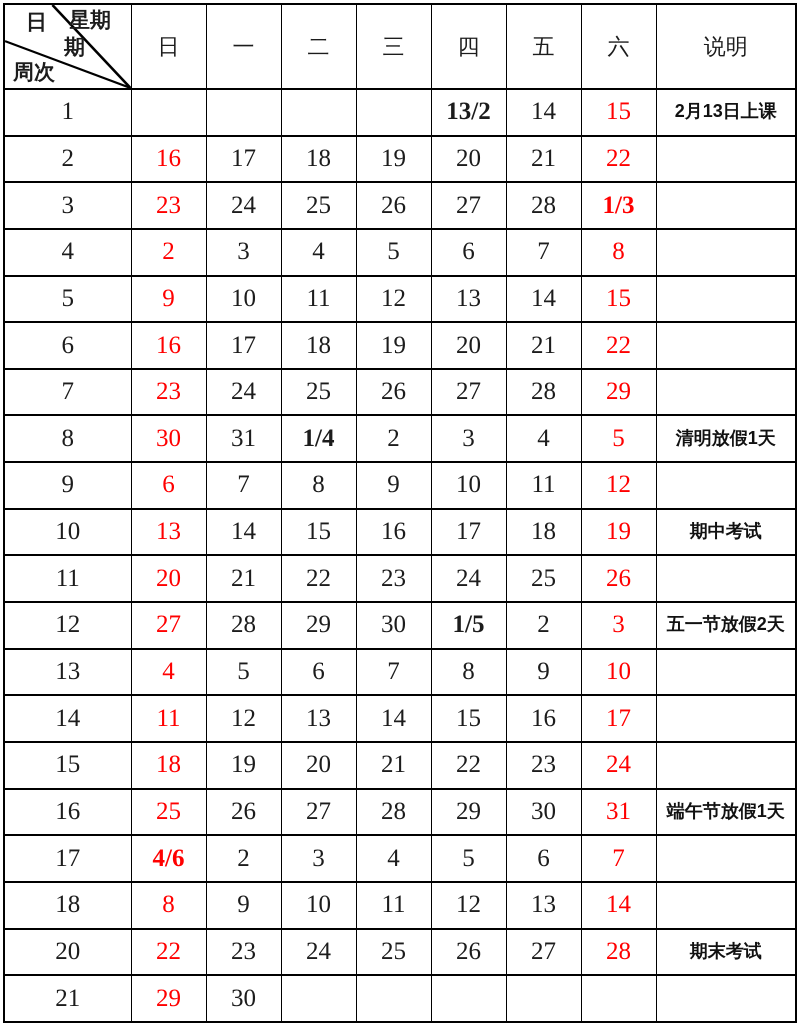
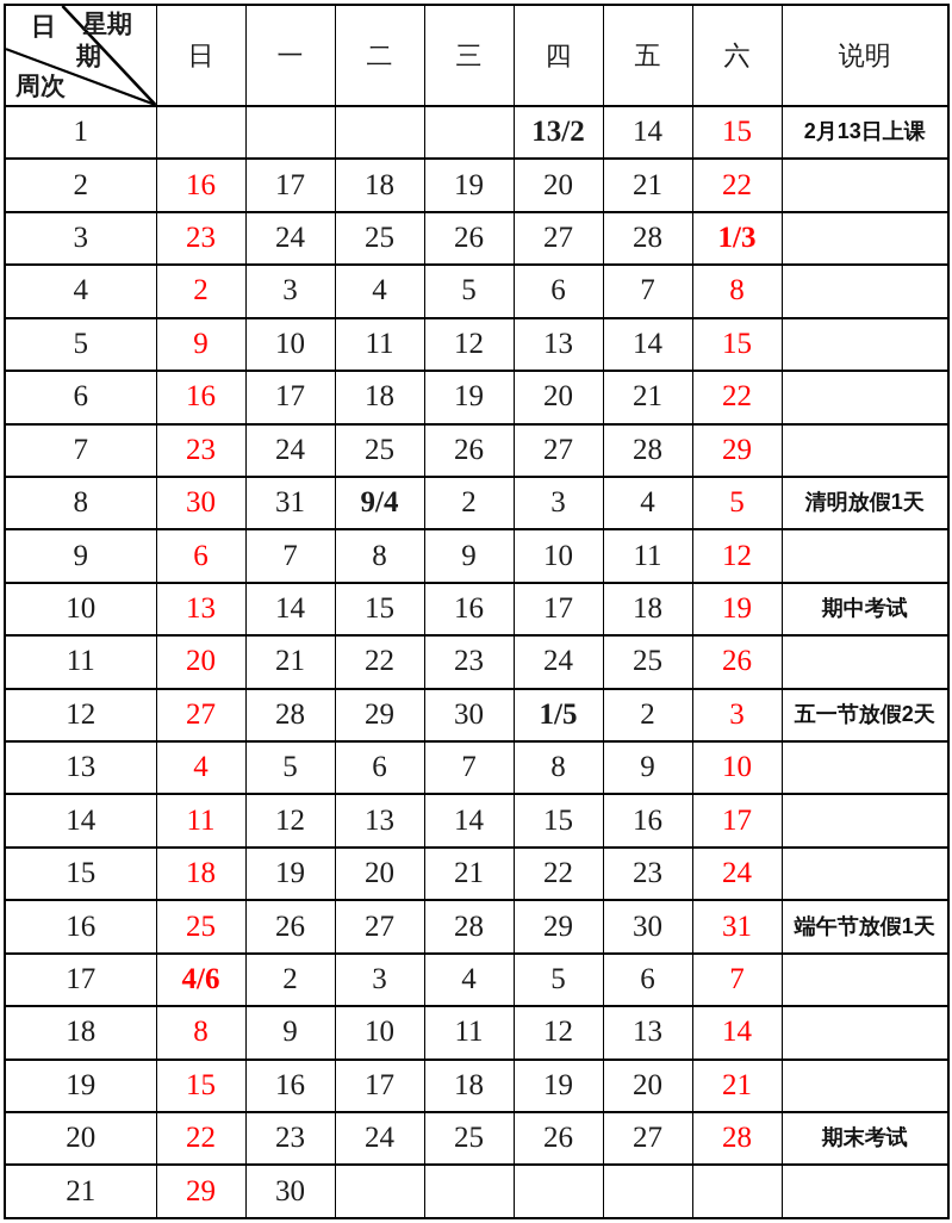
  日 星期 期 周次	日	一	二	三	四	五	六	说明
  1					13/2	14	15	2月13日上课
  2	16	17	18	19	20	21	22
  3	23	24	25	26	27	28	1/3
  4	2	3	4	5	6	7	8
  5	9	10	11	12	13	14	15
  6	16	17	18	19	20	21	22
  7	23	24	25	26	27	28	29
- 8	30	31	1/4	2	3	4	5	清明放假1天
+ 8	30	31	9/4	2	3	4	5	清明放假1天
  9	6	7	8	9	10	11	12
  10	13	14	15	16	17	18	19	期中考试
  11	20	21	22	23	24	25	26
  12	27	28	29	30	1/5	2	3	五一节放假2天
  13	4	5	6	7	8	9	10
  14	11	12	13	14	15	16	17
  15	18	19	20	21	22	23	24
  16	25	26	27	28	29	30	31	端午节放假1天
  17	4/6	2	3	4	5	6	7
  18	8	9	10	11	12	13	14
+ 19	15	16	17	18	19	20	21
  20	22	23	24	25	26	27	28	期末考试
  21	29	30
